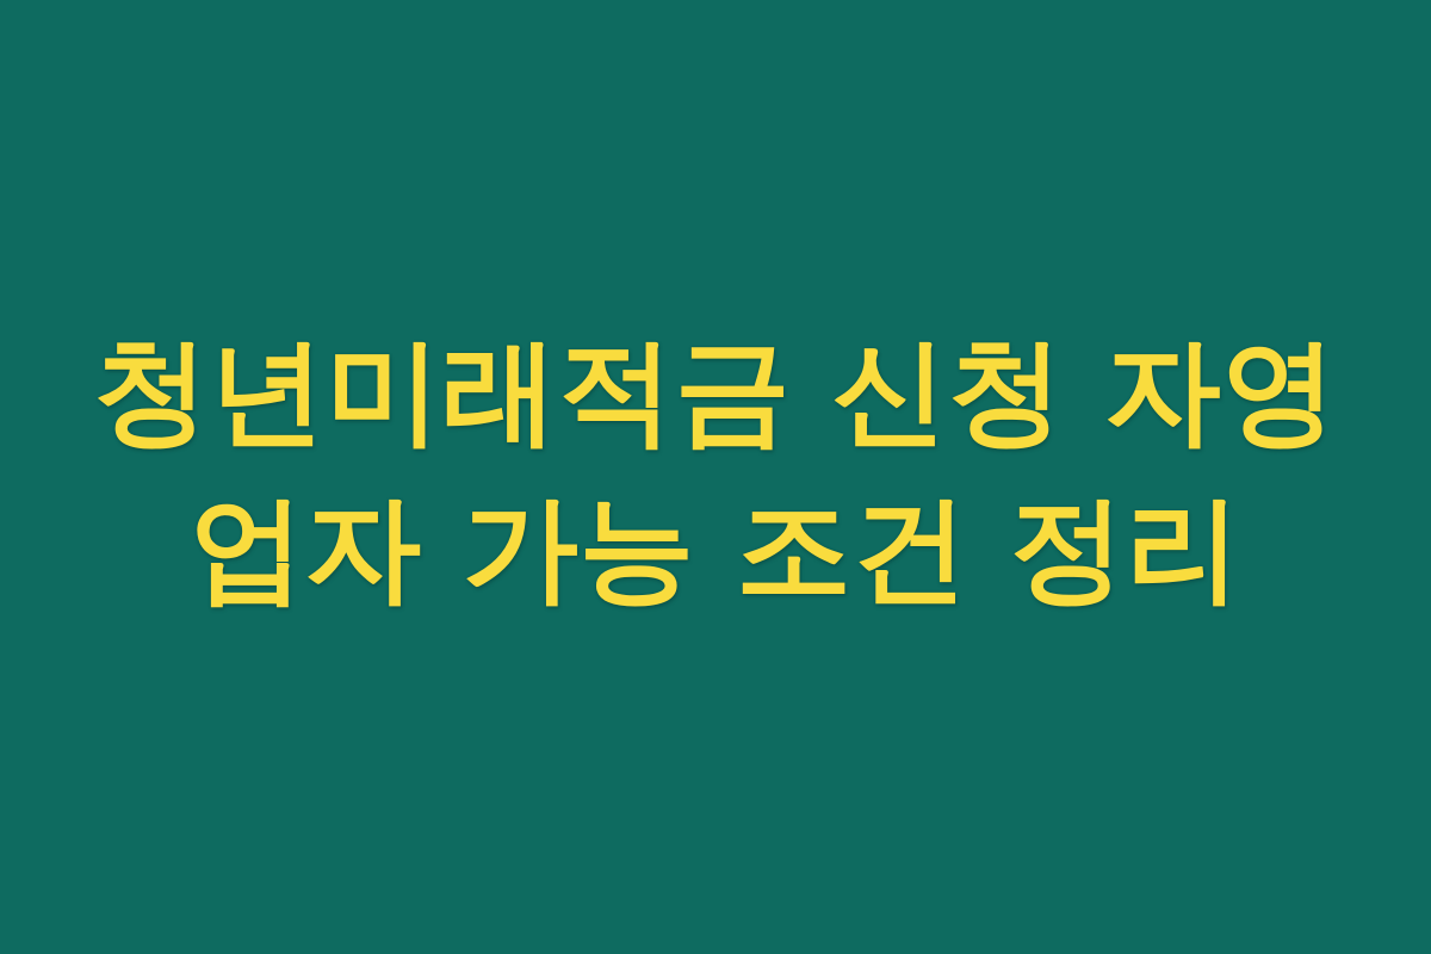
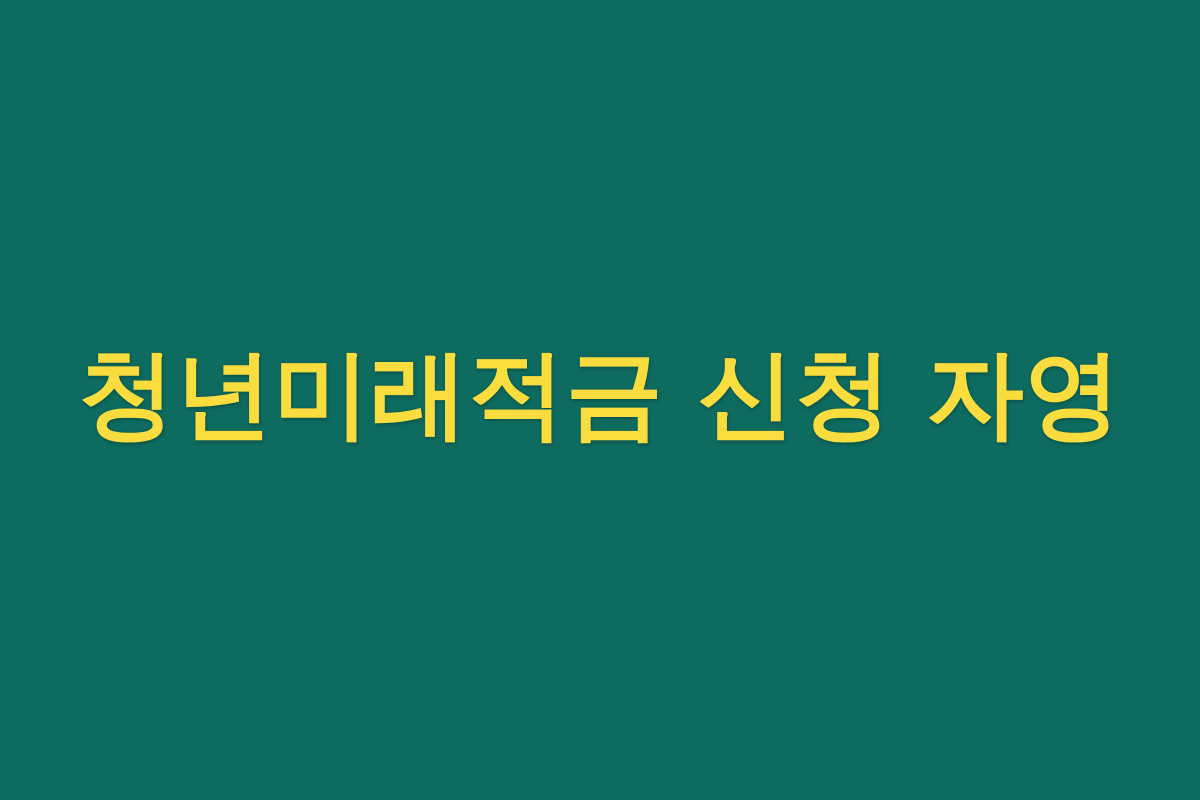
  청년미래적금 신청 자영
- 업자 가능 조건 정리
